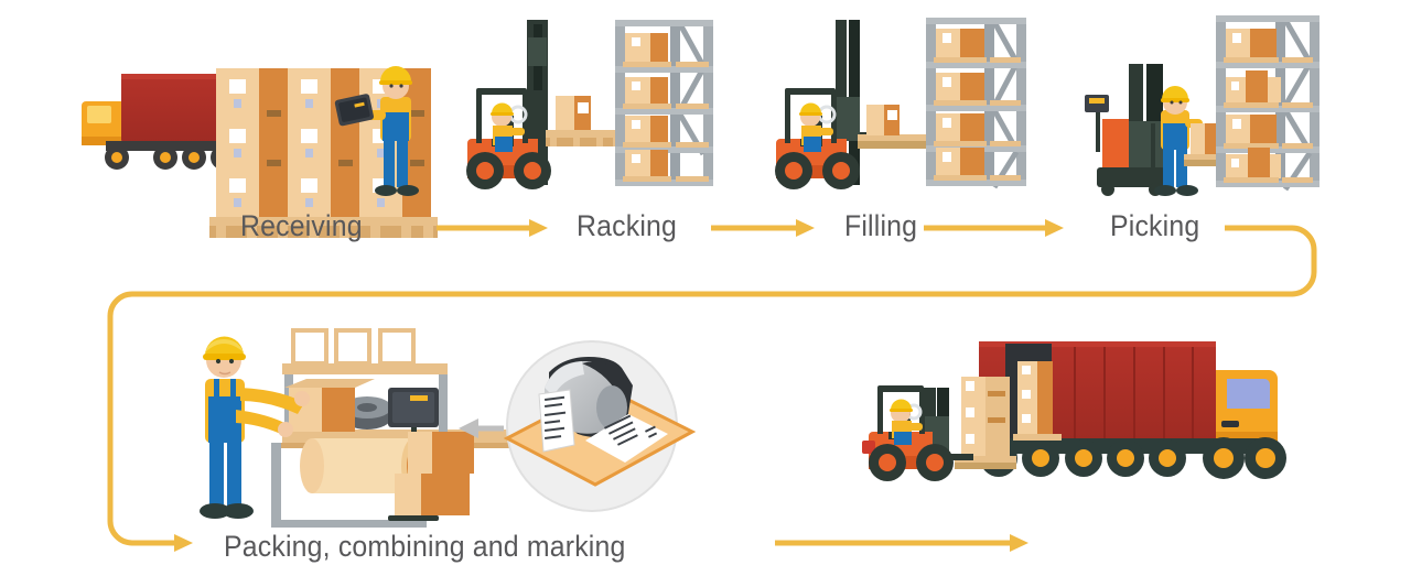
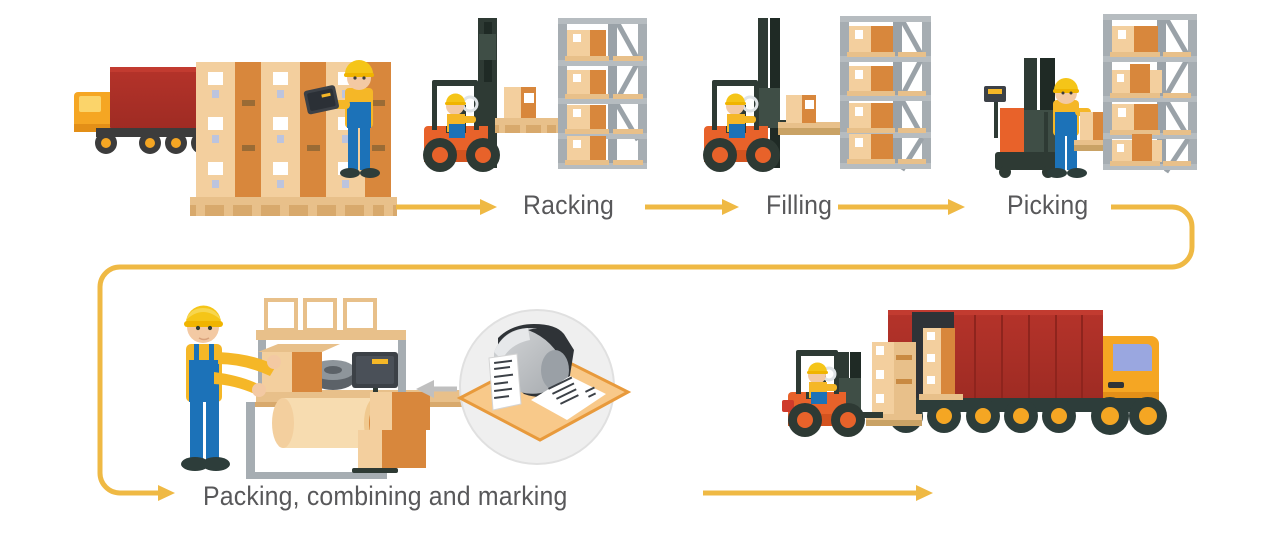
- Receiving
  Racking
  Filling
  Picking
  Packing, combining and marking
